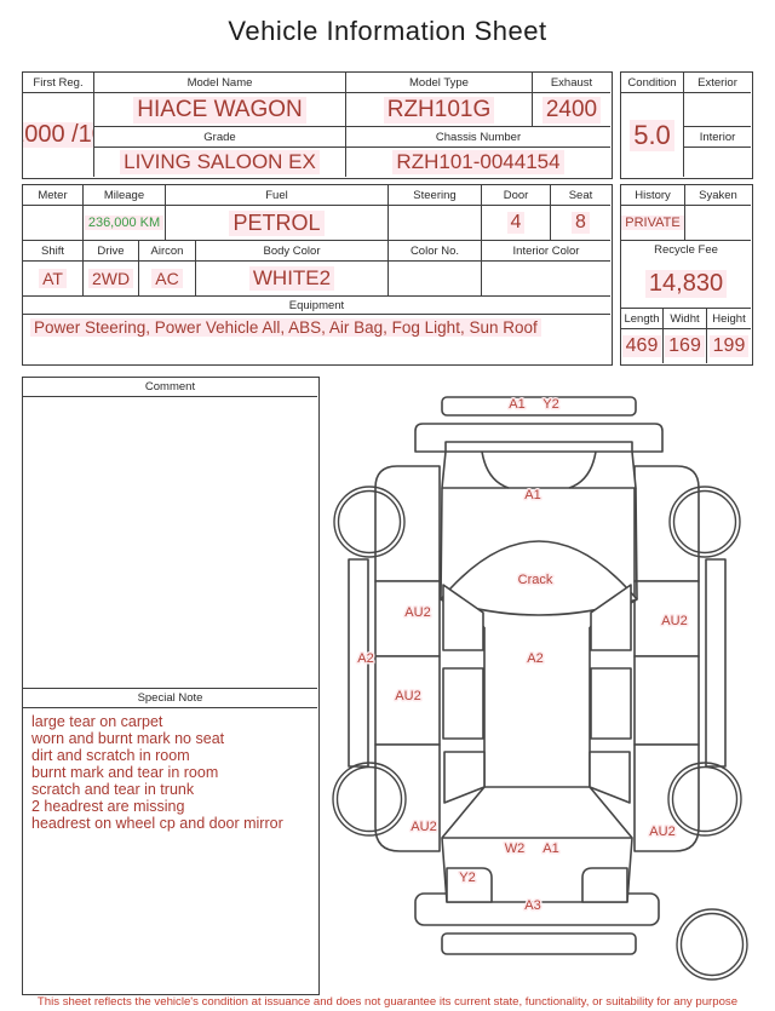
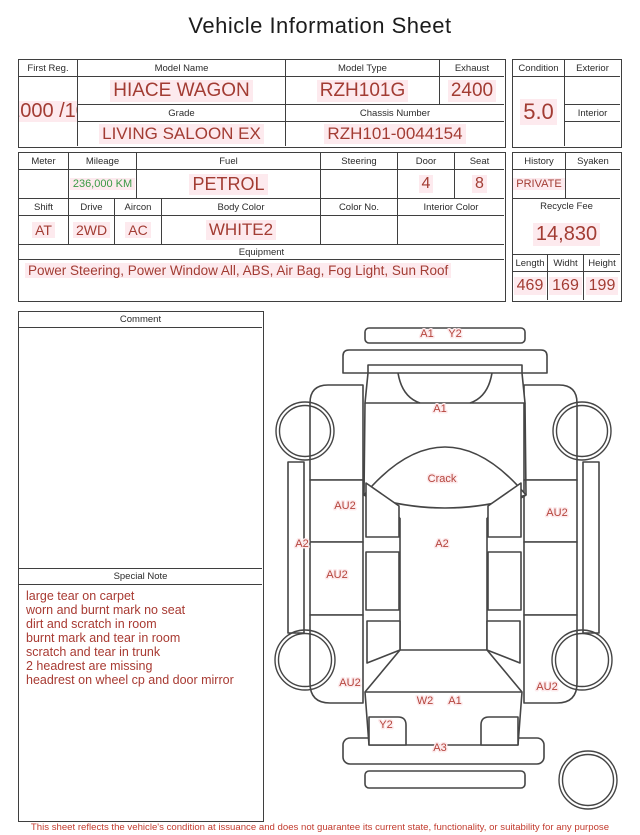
  Vehicle Information Sheet
  First Reg.
  000 /1
  Model Name
  HIACE WAGON
  Model Type
  RZH101G
  Exhaust
  2400
  Grade
  LIVING SALOON EX
  Chassis Number
  RZH101-0044154
  Condition
  5.0
  Exterior
  Interior
  Meter
  Mileage
  236,000 KM
  Fuel
  PETROL
  Steering
  Door
  4
  Seat
  8
  Shift
  AT
  Drive
  2WD
  Aircon
  AC
  Body Color
  WHITE2
  Color No.
  Interior Color
  Equipment
- Power Steering, Power Vehicle All, ABS, Air Bag, Fog Light, Sun Roof
+ Power Steering, Power Window All, ABS, Air Bag, Fog Light, Sun Roof
  History
  PRIVATE
  Syaken
  Recycle Fee
  14,830
  Length
  Widht
  Height
  469
  169
  199
  Comment
  Special Note
  large tear on carpet
  worn and burnt mark no seat
  dirt and scratch in room
  burnt mark and tear in room
  scratch and tear in trunk
  2 headrest are missing
  headrest on wheel cp and door mirror
  A1
  Y2
  A1
  Crack
  AU2
  AU2
  A2
  A2
  AU2
  AU2
  AU2
  W2
  A1
  Y2
  A3
  This sheet reflects the vehicle's condition at issuance and does not guarantee its current state, functionality, or suitability for any purpose
